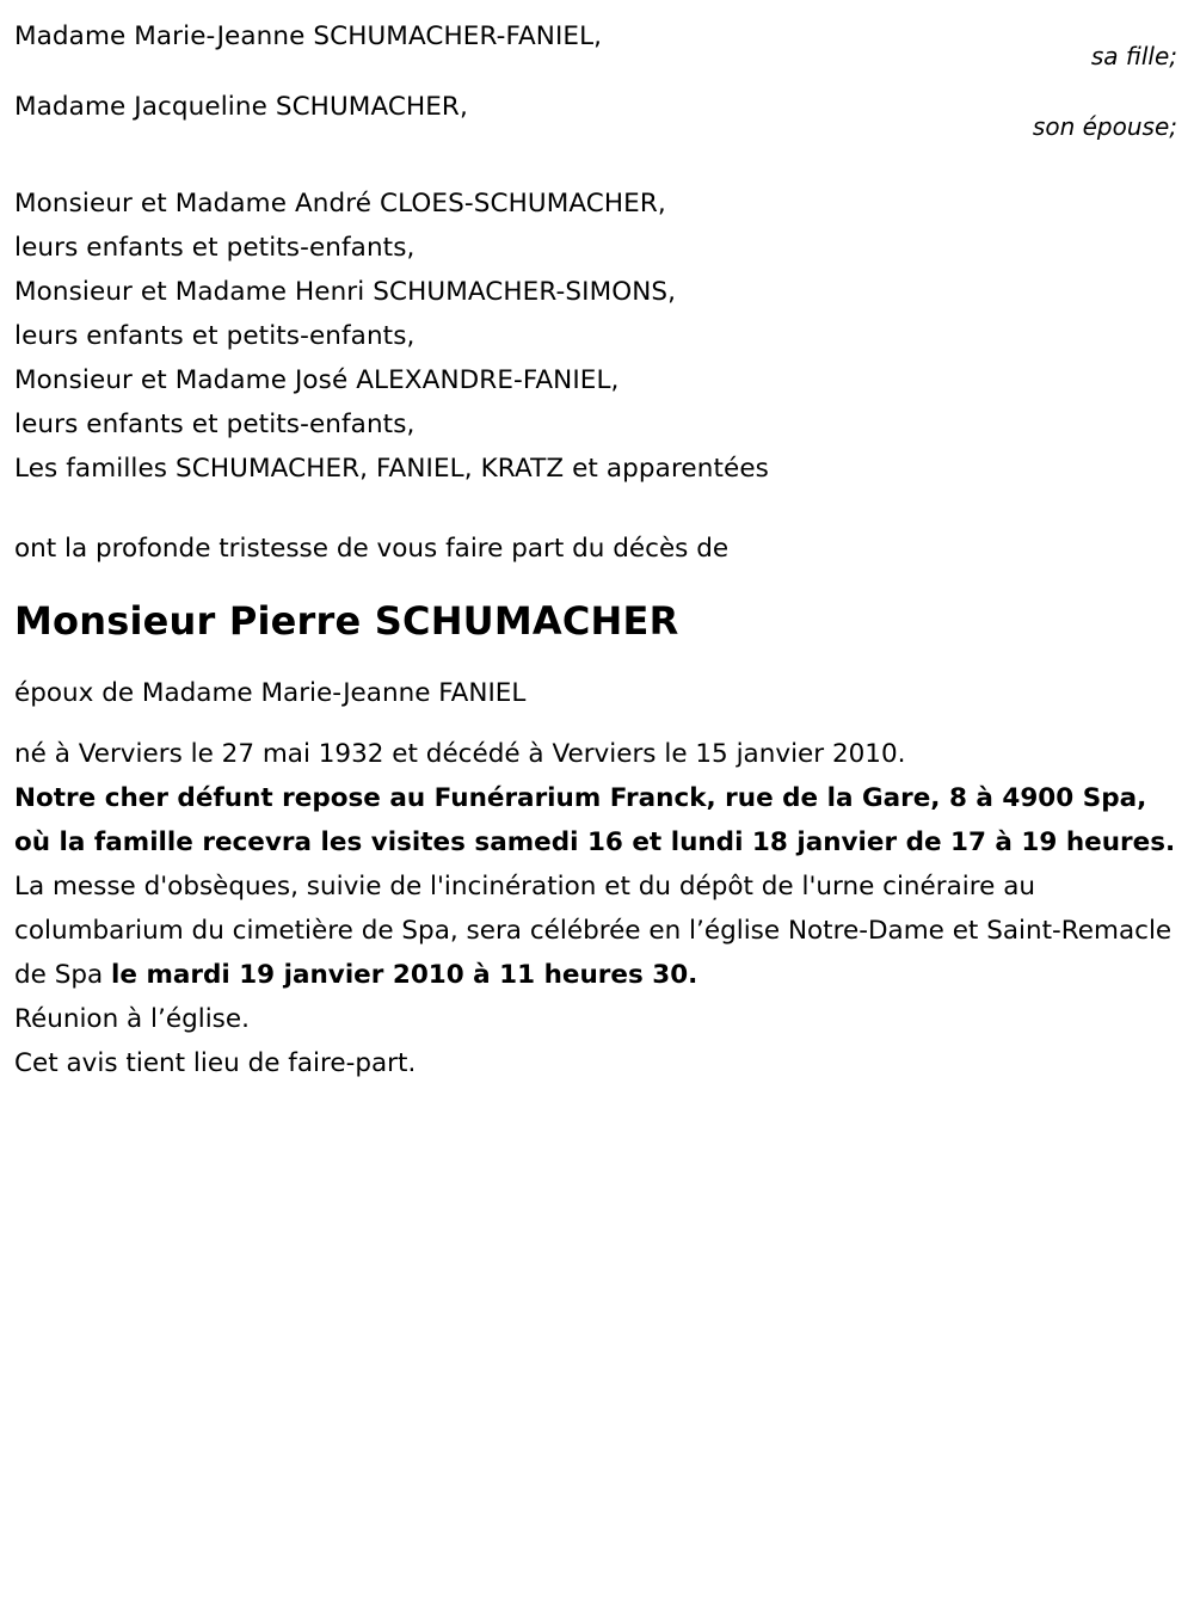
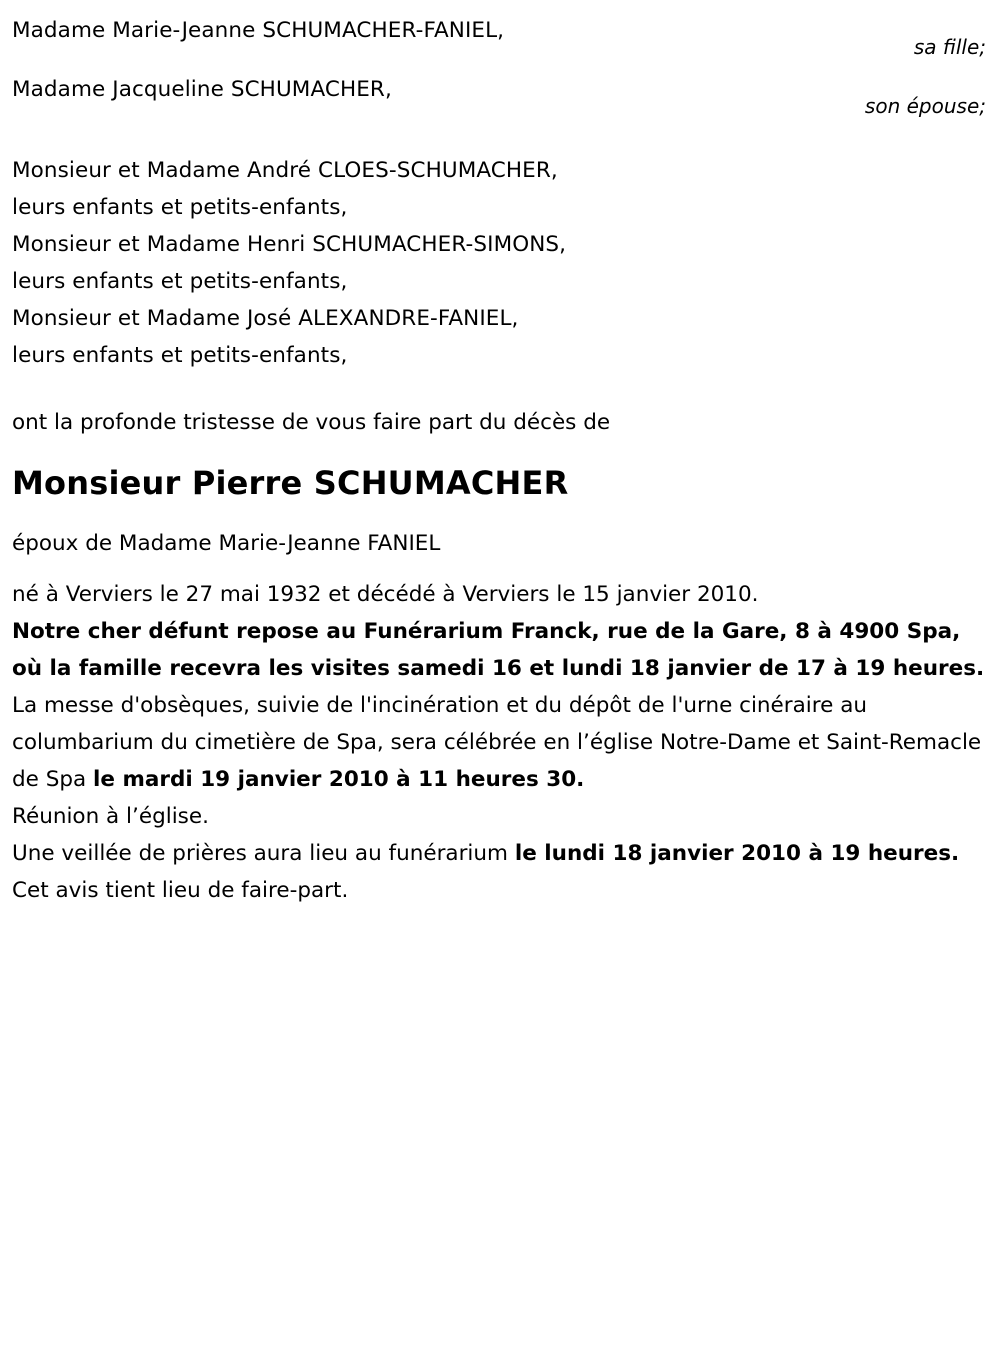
  Madame Marie-Jeanne SCHUMACHER-FANIEL,
  sa fille;
  Madame Jacqueline SCHUMACHER,
  son épouse;
  Monsieur et Madame André CLOES-SCHUMACHER,
  leurs enfants et petits-enfants,
  Monsieur et Madame Henri SCHUMACHER-SIMONS,
  leurs enfants et petits-enfants,
  Monsieur et Madame José ALEXANDRE-FANIEL,
  leurs enfants et petits-enfants,
- Les familles SCHUMACHER, FANIEL, KRATZ et apparentées
  ont la profonde tristesse de vous faire part du décès de
  Monsieur Pierre SCHUMACHER
  époux de Madame Marie-Jeanne FANIEL
  né à Verviers le 27 mai 1932 et décédé à Verviers le 15 janvier 2010.
  Notre cher défunt repose au Funérarium Franck, rue de la Gare, 8 à 4900 Spa, où la famille recevra les visites samedi 16 et lundi 18 janvier de 17 à 19 heures.
  La messe d'obsèques, suivie de l'incinération et du dépôt de l'urne cinéraire au columbarium du cimetière de Spa, sera célébrée en l’église Notre-Dame et Saint-Remacle de Spa le mardi 19 janvier 2010 à 11 heures 30.
  Réunion à l’église.
+ Une veillée de prières aura lieu au funérarium le lundi 18 janvier 2010 à 19 heures.
  Cet avis tient lieu de faire-part.
